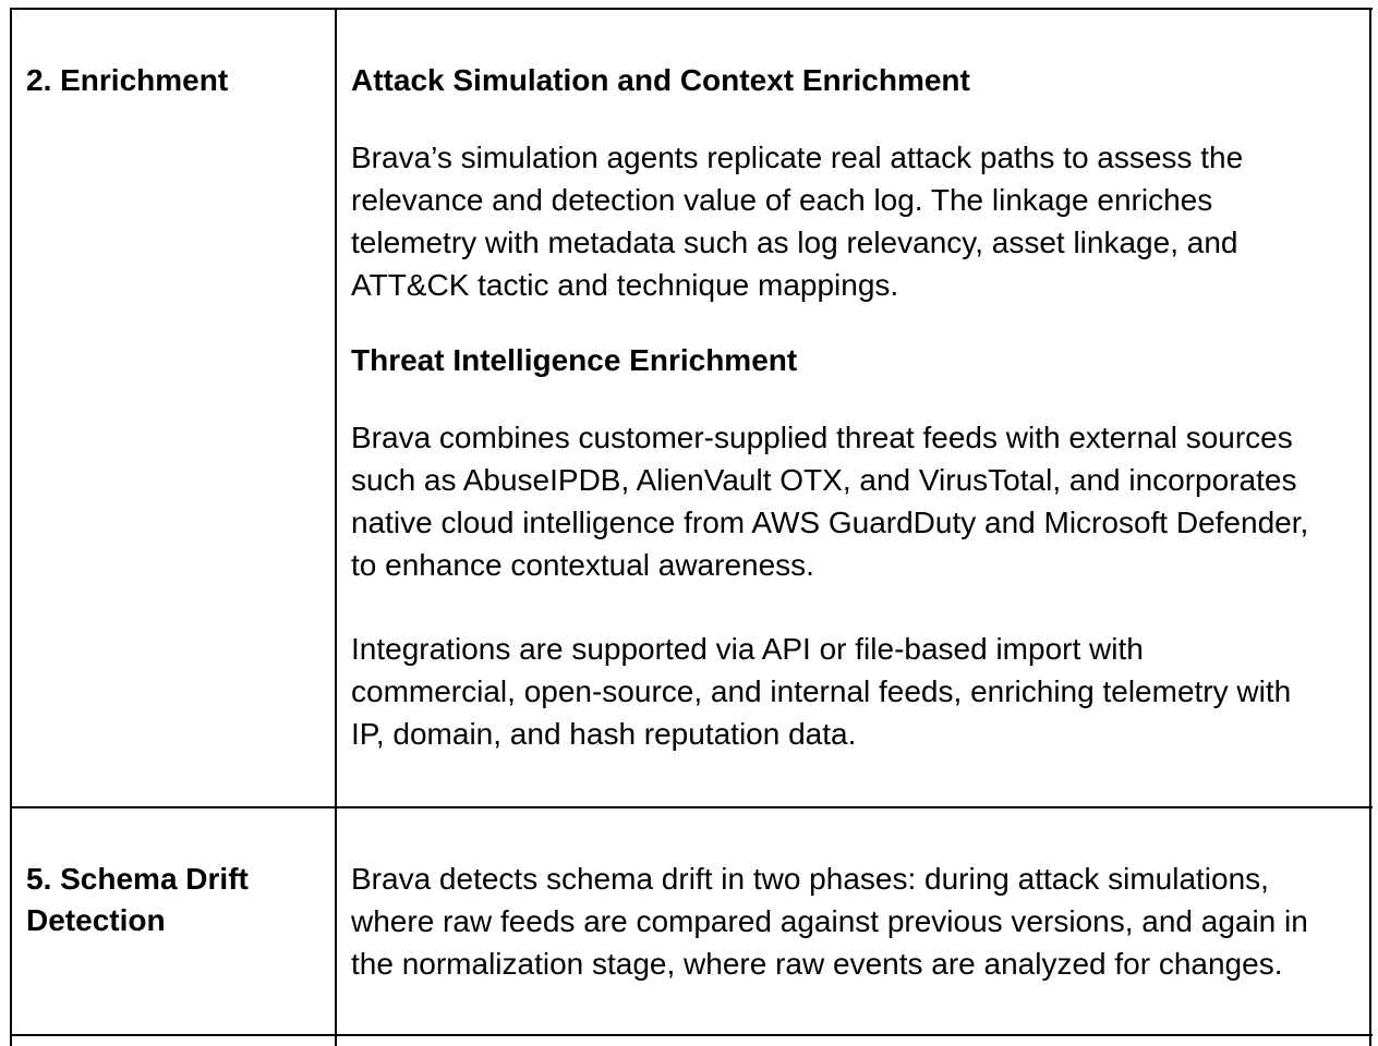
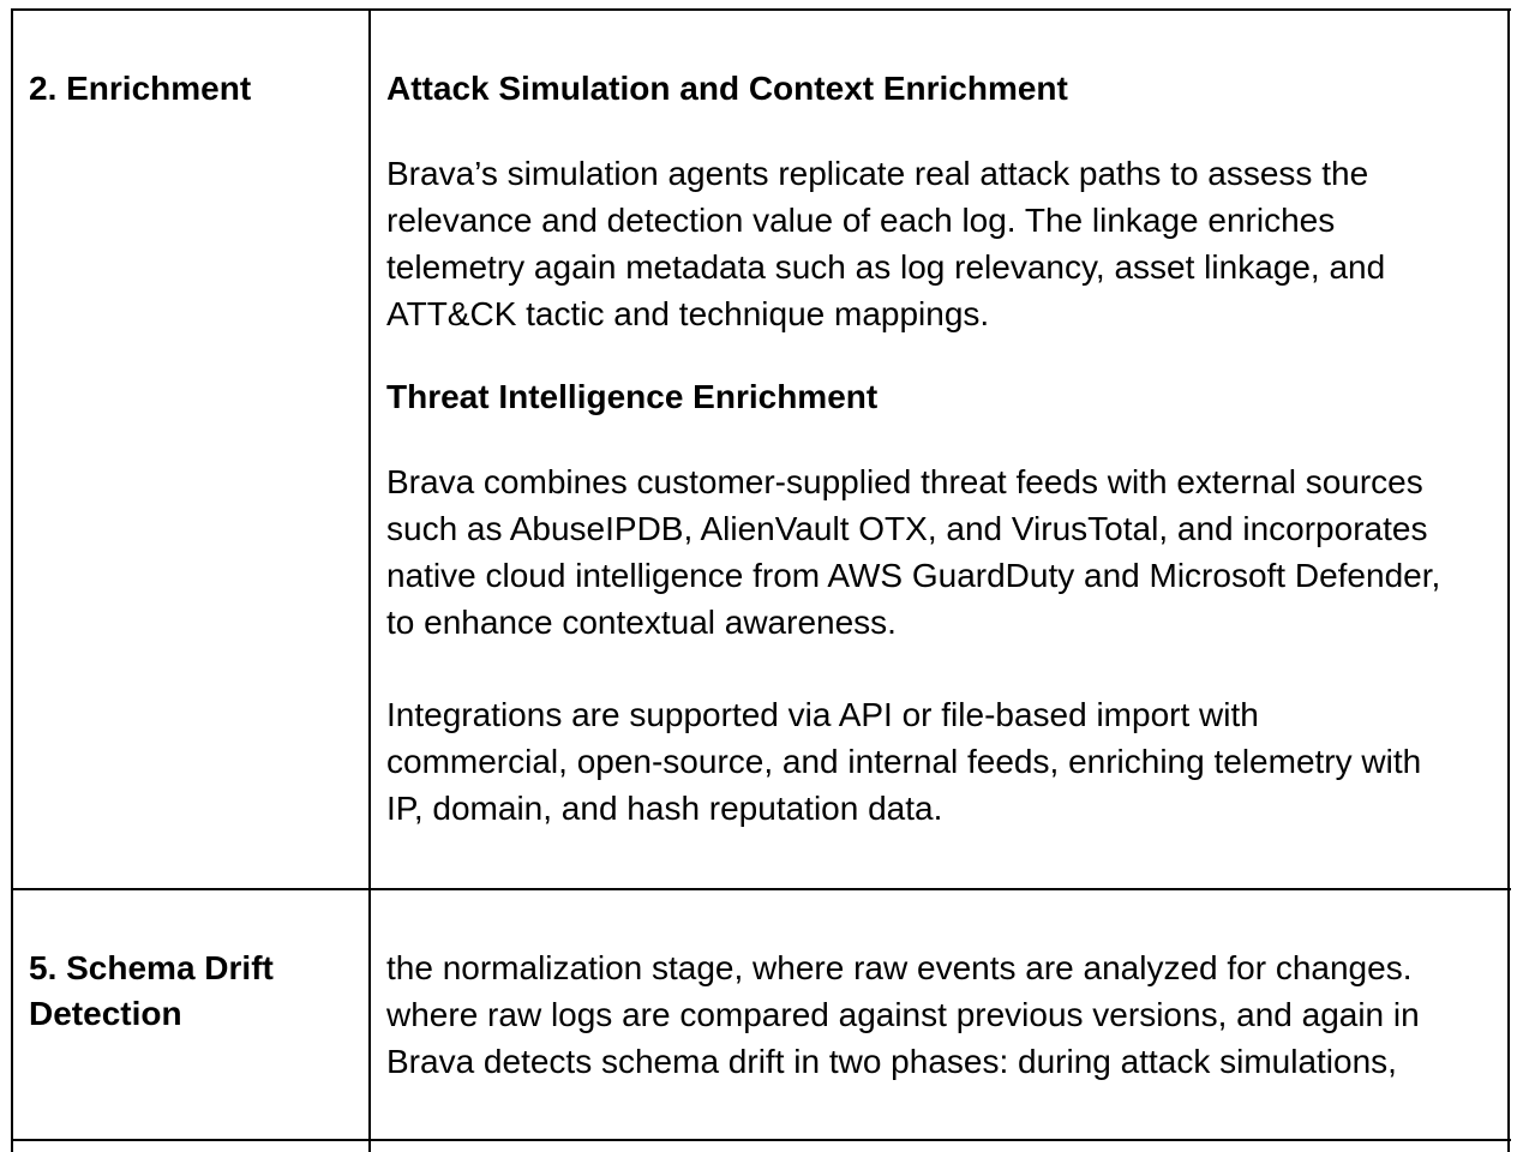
  2. Enrichment
  Attack Simulation and Context Enrichment
  Brava’s simulation agents replicate real attack paths to assess the
  relevance and detection value of each log. The linkage enriches
- telemetry with metadata such as log relevancy, asset linkage, and
+ telemetry again metadata such as log relevancy, asset linkage, and
  ATT&CK tactic and technique mappings.
  Threat Intelligence Enrichment
  Brava combines customer-supplied threat feeds with external sources
  such as AbuseIPDB, AlienVault OTX, and VirusTotal, and incorporates
  native cloud intelligence from AWS GuardDuty and Microsoft Defender,
  to enhance contextual awareness.
  Integrations are supported via API or file-based import with
  commercial, open-source, and internal feeds, enriching telemetry with
  IP, domain, and hash reputation data.
  5. Schema Drift
  Detection
- Brava detects schema drift in two phases: during attack simulations,
+ the normalization stage, where raw events are analyzed for changes.
- where raw feeds are compared against previous versions, and again in
+ where raw logs are compared against previous versions, and again in
- the normalization stage, where raw events are analyzed for changes.
+ Brava detects schema drift in two phases: during attack simulations,
